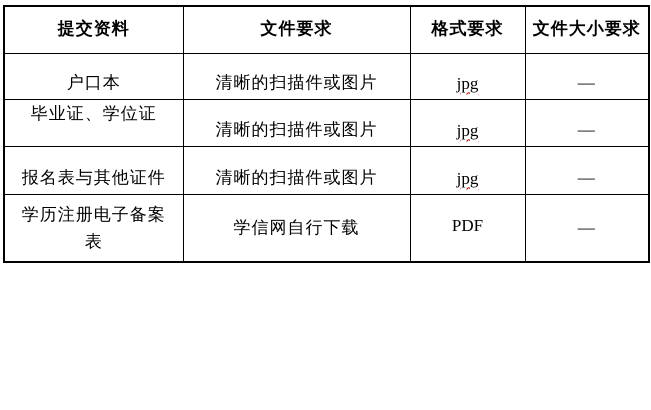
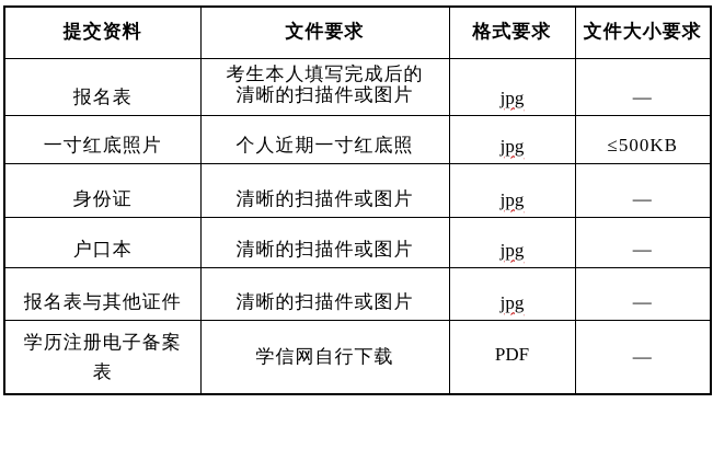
  提交资料	文件要求	格式要求	文件大小要求
+ 报名表	考生本人填写完成后的 清晰的扫描件或图片	jpg	—
+ 一寸红底照片	个人近期一寸红底照	jpg	≤500KB
+ 身份证	清晰的扫描件或图片	jpg	—
  户口本	清晰的扫描件或图片	jpg	—
- 毕业证、学位证	清晰的扫描件或图片	jpg	—
  报名表与其他证件	清晰的扫描件或图片	jpg	—
  学历注册电子备案 表	学信网自行下载	PDF	—
